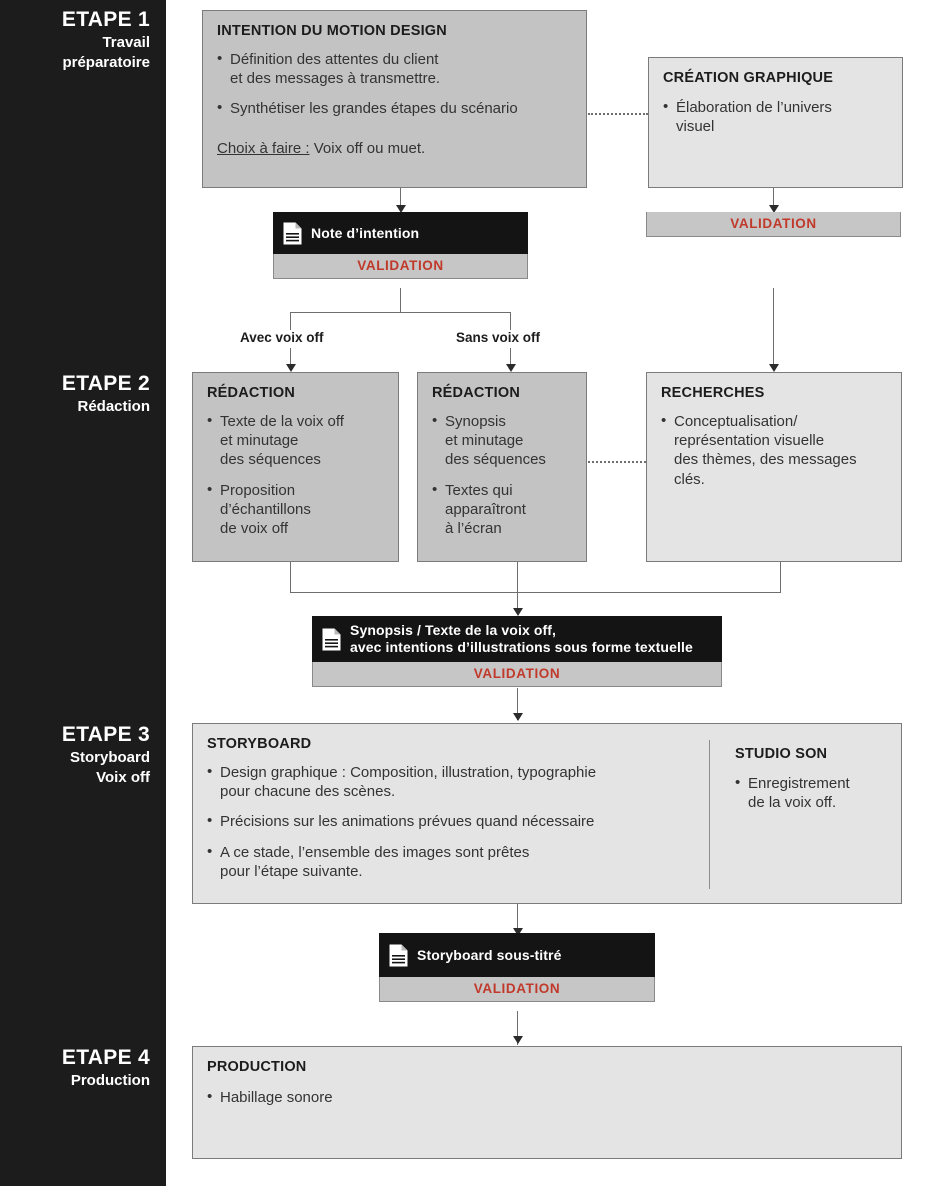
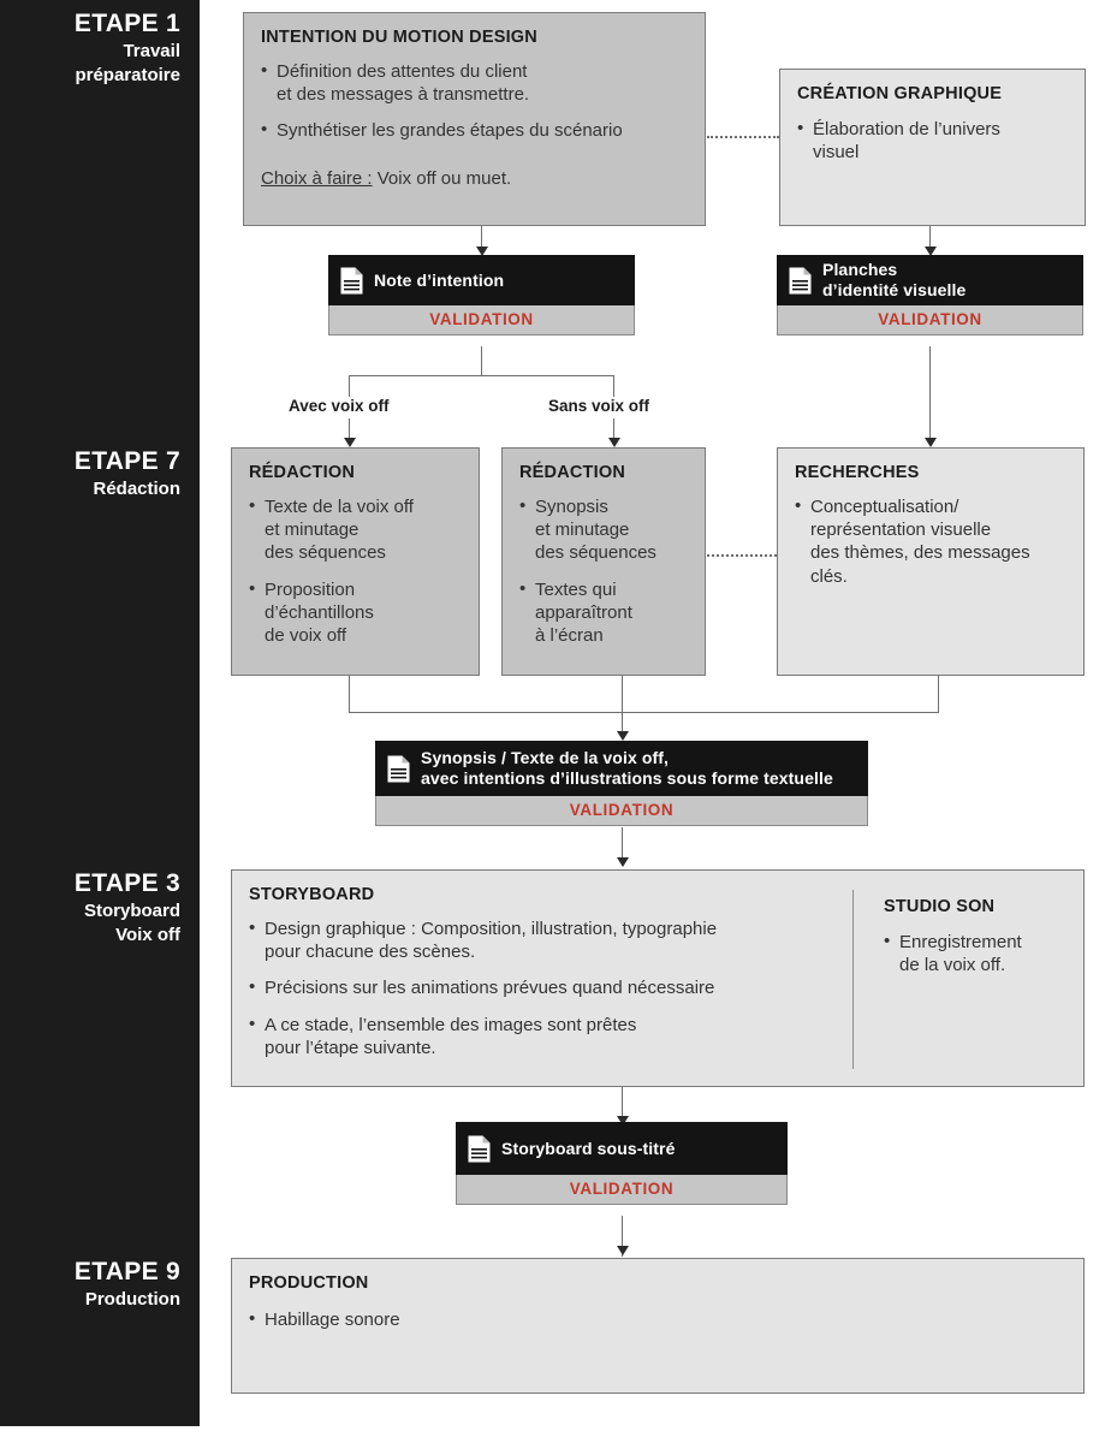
  ETAPE 1
  Travail
  préparatoire
- ETAPE 2
+ ETAPE 7
  Rédaction
  ETAPE 3
  Storyboard
  Voix off
- ETAPE 4
+ ETAPE 9
  Production
  INTENTION DU MOTION DESIGN
  Définition des attentes du client
  et des messages à transmettre.
  Synthétiser les grandes étapes du scénario
  Choix à faire : Voix off ou muet.
  CRÉATION GRAPHIQUE
  Élaboration de l’univers
  visuel
  Note d’intention
  VALIDATION
+ Planches
+ d’identité visuelle
  VALIDATION
  Avec voix off
  Sans voix off
  RÉDACTION
  Texte de la voix off
  et minutage
  des séquences
  Proposition
  d’échantillons
  de voix off
  RÉDACTION
  Synopsis
  et minutage
  des séquences
  Textes qui
  apparaîtront
  à l’écran
  RECHERCHES
  Conceptualisation/
  représentation visuelle
  des thèmes, des messages
  clés.
  Synopsis / Texte de la voix off,
  avec intentions d’illustrations sous forme textuelle
  VALIDATION
  STORYBOARD
  Design graphique : Composition, illustration, typographie
  pour chacune des scènes.
  Précisions sur les animations prévues quand nécessaire
  A ce stade, l’ensemble des images sont prêtes
  pour l’étape suivante.
  STUDIO SON
  Enregistrement
  de la voix off.
  Storyboard sous-titré
  VALIDATION
  PRODUCTION
  Habillage sonore
